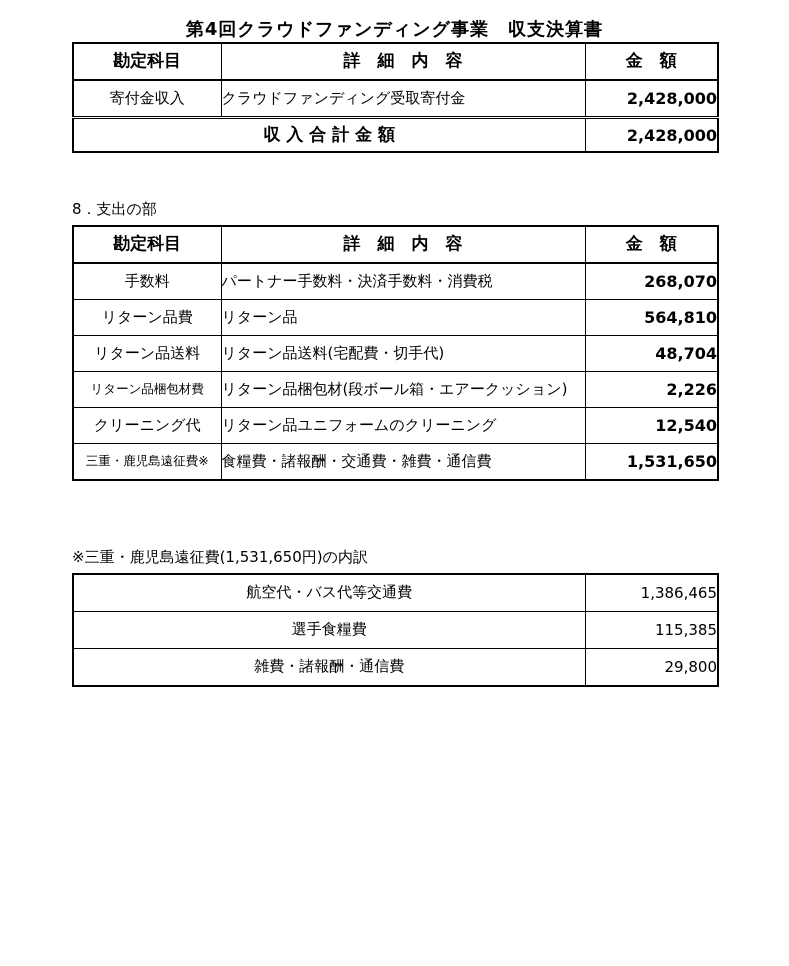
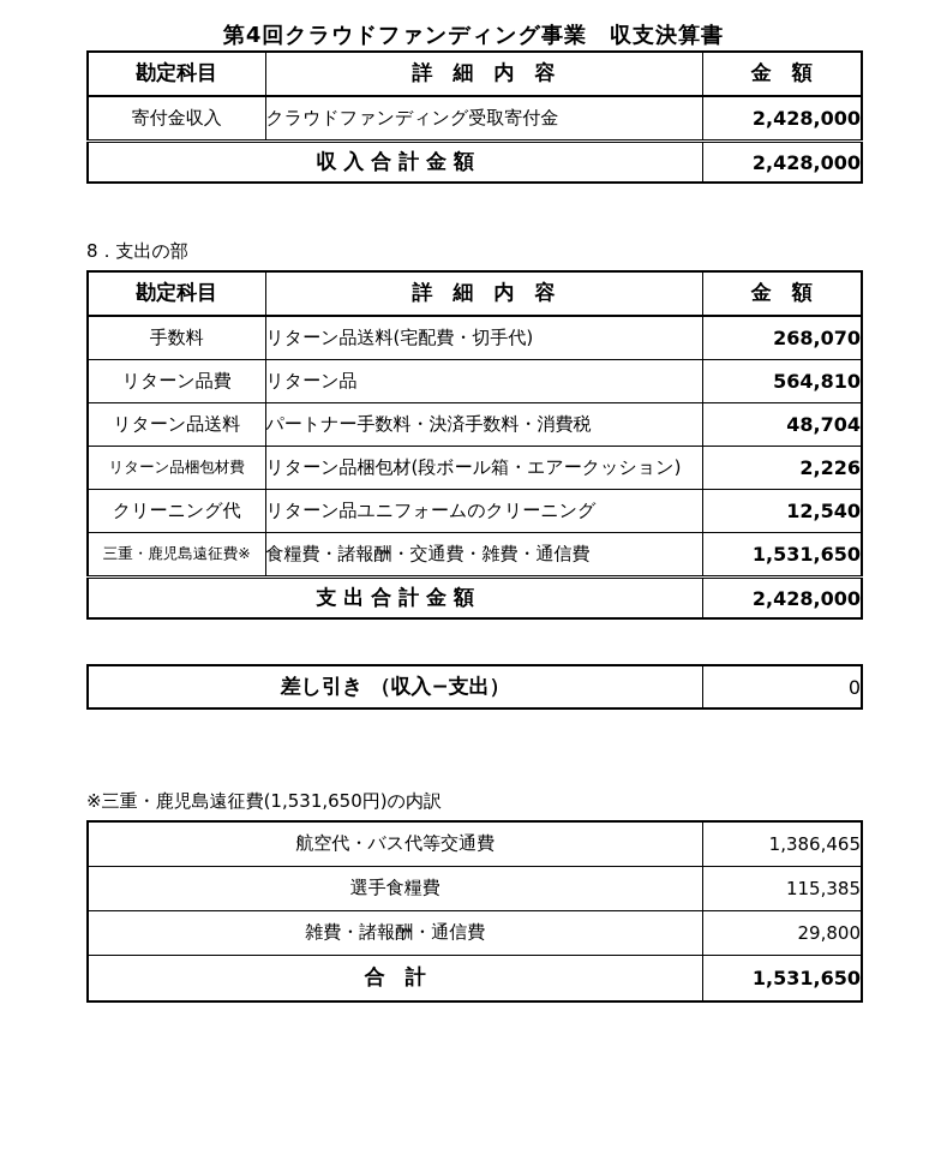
  第4回クラウドファンディング事業 収支決算書
  勘定科目	詳 細 内 容	金 額
  寄付金収入	クラウドファンディング受取寄付金	2,428,000
  収 入 合 計 金 額	2,428,000
  8．支出の部
  勘定科目	詳 細 内 容	金 額
- 手数料	パートナー手数料・決済手数料・消費税	268,070
+ 手数料	リターン品送料(宅配費・切手代)	268,070
  リターン品費	リターン品	564,810
- リターン品送料	リターン品送料(宅配費・切手代)	48,704
+ リターン品送料	パートナー手数料・決済手数料・消費税	48,704
  リターン品梱包材費	リターン品梱包材(段ボール箱・エアークッション)	2,226
  クリーニング代	リターン品ユニフォームのクリーニング	12,540
  三重・鹿児島遠征費※	食糧費・諸報酬・交通費・雑費・通信費	1,531,650
+ 支 出 合 計 金 額	2,428,000
+ 差し引き （収入−支出）	0
  ※三重・鹿児島遠征費(1,531,650円)の内訳
  航空代・バス代等交通費	1,386,465
  選手食糧費	115,385
  雑費・諸報酬・通信費	29,800
+ 合 計	1,531,650
